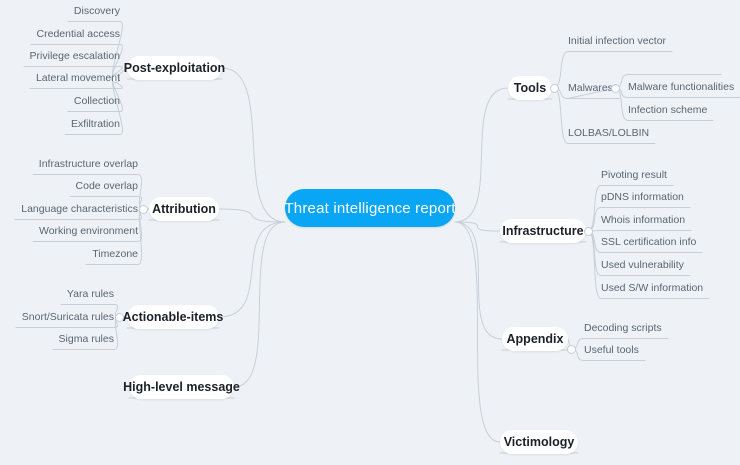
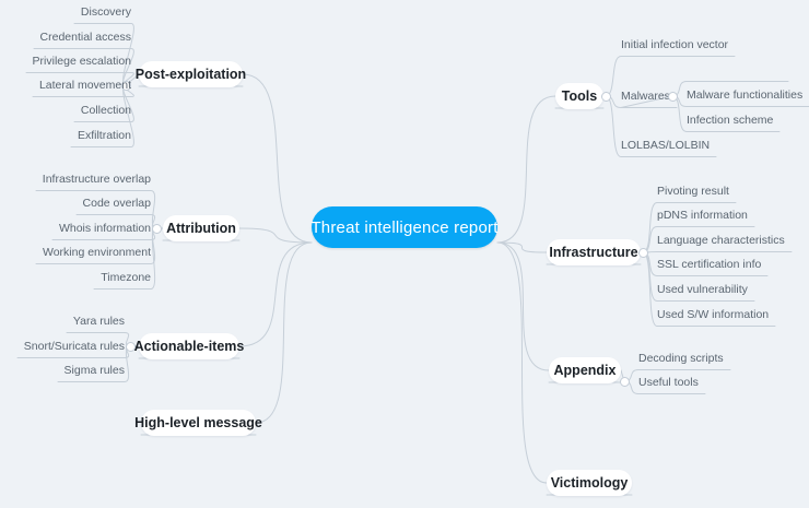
  Threat intelligence report
  Post-exploitation
  Discovery
  Credential access
  Privilege escalation
  Lateral movement
  Collection
  Exfiltration
  Attribution
  Infrastructure overlap
  Code overlap
- Language characteristics
+ Whois information
  Working environment
  Timezone
  Actionable-items
  Yara rules
  Snort/Suricata rules
  Sigma rules
  High-level message
  Tools
  Initial infection vector
  Malware
  Malware functionalities
  Infection scheme
  LOLBAS/LOLBIN
  Infrastructure
  Pivoting result
  pDNS information
- Whois information
+ Language characteristics
  SSL certification info
  Used vulnerability
  Used S/W information
  Appendix
  Decoding scripts
  Useful tools
  Victimology
